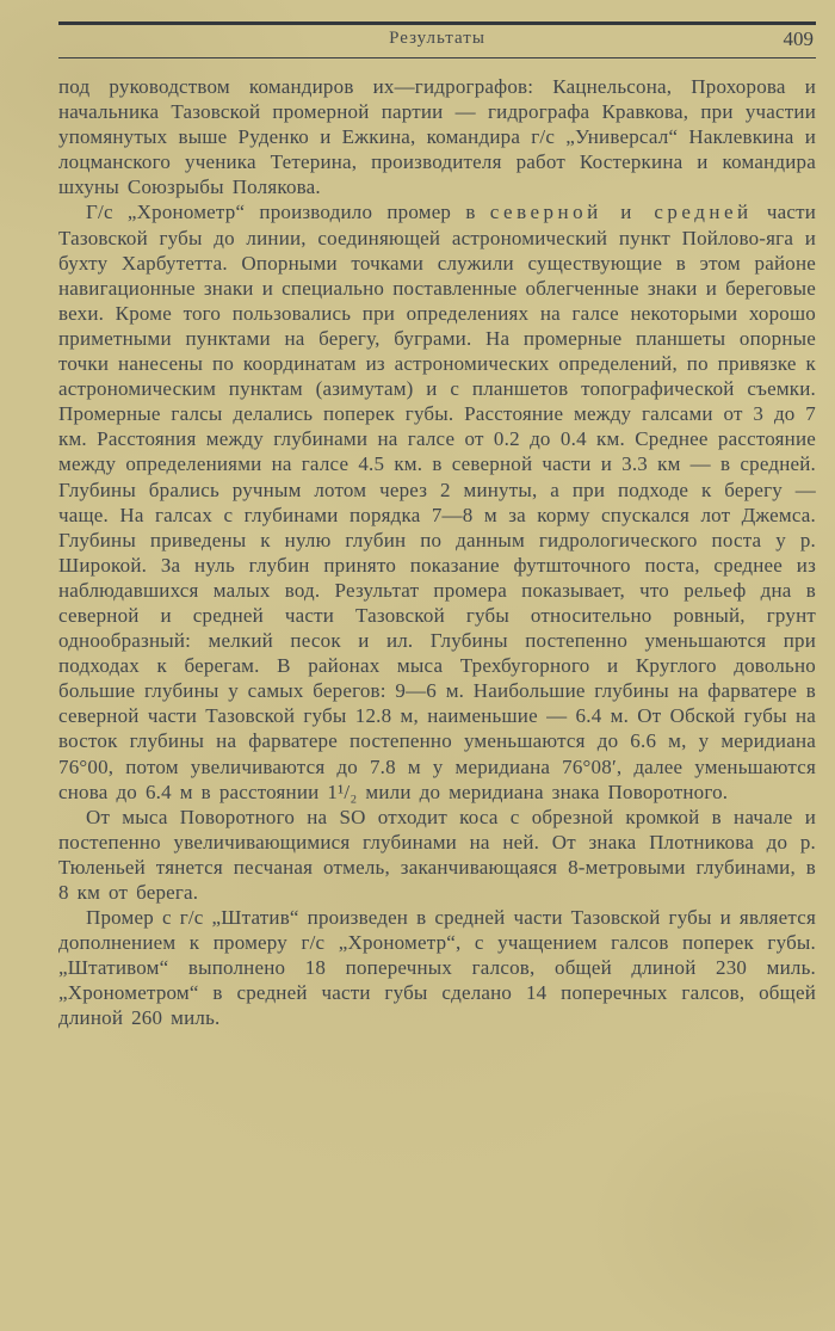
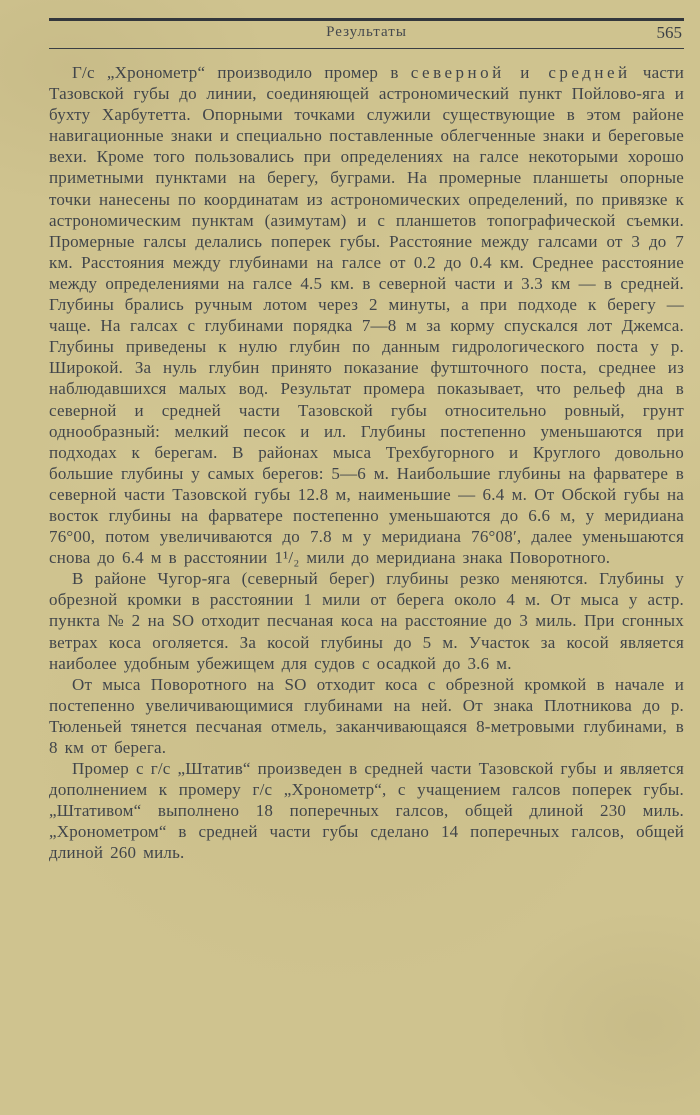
  Результаты
- 409
+ 565
- под руководством командиров их—гидрографов: Кацнельсона, Прохорова и начальника Тазовской промерной партии — гидрографа Кравкова, при участии упомянутых выше Руденко и Ежкина, командира г/с „Универсал“ Наклевкина и лоцманского ученика Тетерина, производителя работ Костеркина и командира шхуны Союзрыбы Полякова.
- Г/с „Хронометр“ производило промер в северной и средней части Тазовской губы до линии, соединяющей астрономический пункт Пойлово-яга и бухту Харбутетта. Опорными точками служили существующие в этом районе навигационные знаки и специально поставленные облегченные знаки и береговые вехи. Кроме того пользовались при определениях на галсе некоторыми хорошо приметными пунктами на берегу, буграми. На промерные планшеты опорные точки нанесены по координатам из астрономических определений, по привязке к астрономическим пунктам (азимутам) и с планшетов топографической съемки. Промерные галсы делались поперек губы. Расстояние между галсами от 3 до 7 км. Расстояния между глубинами на галсе от 0.2 до 0.4 км. Среднее расстояние между определениями на галсе 4.5 км. в северной части и 3.3 км — в средней. Глубины брались ручным лотом через 2 минуты, а при подходе к берегу — чаще. На галсах с глубинами порядка 7—8 м за корму спускался лот Джемса. Глубины приведены к нулю глубин по данным гидрологического поста у р. Широкой. За нуль глубин принято показание футшточного поста, среднее из наблюдавшихся малых вод. Результат промера показывает, что рельеф дна в северной и средней части Тазовской губы относительно ровный, грунт однообразный: мелкий песок и ил. Глубины постепенно уменьшаются при подходах к берегам. В районах мыса Трехбугорного и Круглого довольно большие глубины у самых берегов: 9—6 м. Наибольшие глубины на фарватере в северной части Тазовской губы 12.8 м, наименьшие — 6.4 м. От Обской губы на восток глубины на фарватере постепенно уменьшаются до 6.6 м, у меридиана 76°00, потом увеличиваются до 7.8 м у меридиана 76°08′, далее уменьшаются снова до 6.4 м в расстоянии 1¹/₂ мили до меридиана знака Поворотного.
+ Г/с „Хронометр“ производило промер в северной и средней части Тазовской губы до линии, соединяющей астрономический пункт Пойлово-яга и бухту Харбутетта. Опорными точками служили существующие в этом районе навигационные знаки и специально поставленные облегченные знаки и береговые вехи. Кроме того пользовались при определениях на галсе некоторыми хорошо приметными пунктами на берегу, буграми. На промерные планшеты опорные точки нанесены по координатам из астрономических определений, по привязке к астрономическим пунктам (азимутам) и с планшетов топографической съемки. Промерные галсы делались поперек губы. Расстояние между галсами от 3 до 7 км. Расстояния между глубинами на галсе от 0.2 до 0.4 км. Среднее расстояние между определениями на галсе 4.5 км. в северной части и 3.3 км — в средней. Глубины брались ручным лотом через 2 минуты, а при подходе к берегу — чаще. На галсах с глубинами порядка 7—8 м за корму спускался лот Джемса. Глубины приведены к нулю глубин по данным гидрологического поста у р. Широкой. За нуль глубин принято показание футшточного поста, среднее из наблюдавшихся малых вод. Результат промера показывает, что рельеф дна в северной и средней части Тазовской губы относительно ровный, грунт однообразный: мелкий песок и ил. Глубины постепенно уменьшаются при подходах к берегам. В районах мыса Трехбугорного и Круглого довольно большие глубины у самых берегов: 5—6 м. Наибольшие глубины на фарватере в северной части Тазовской губы 12.8 м, наименьшие — 6.4 м. От Обской губы на восток глубины на фарватере постепенно уменьшаются до 6.6 м, у меридиана 76°00, потом увеличиваются до 7.8 м у меридиана 76°08′, далее уменьшаются снова до 6.4 м в расстоянии 1¹/₂ мили до меридиана знака Поворотного.
+ В районе Чугор-яга (северный берег) глубины резко меняются. Глубины у обрезной кромки в расстоянии 1 мили от берега около 4 м. От мыса у астр. пункта № 2 на SO отходит песчаная коса на расстояние до 3 миль. При сгонных ветрах коса оголяется. За косой глубины до 5 м. Участок за косой является наиболее удобным убежищем для судов с осадкой до 3.6 м.
  От мыса Поворотного на SO отходит коса с обрезной кромкой в начале и постепенно увеличивающимися глубинами на ней. От знака Плотникова до р. Тюленьей тянется песчаная отмель, заканчивающаяся 8-метровыми глубинами, в 8 км от берега.
  Промер с г/с „Штатив“ произведен в средней части Тазовской губы и является дополнением к промеру г/с „Хронометр“, с учащением галсов поперек губы. „Штативом“ выполнено 18 поперечных галсов, общей длиной 230 миль. „Хронометром“ в средней части губы сделано 14 поперечных галсов, общей длиной 260 миль.
